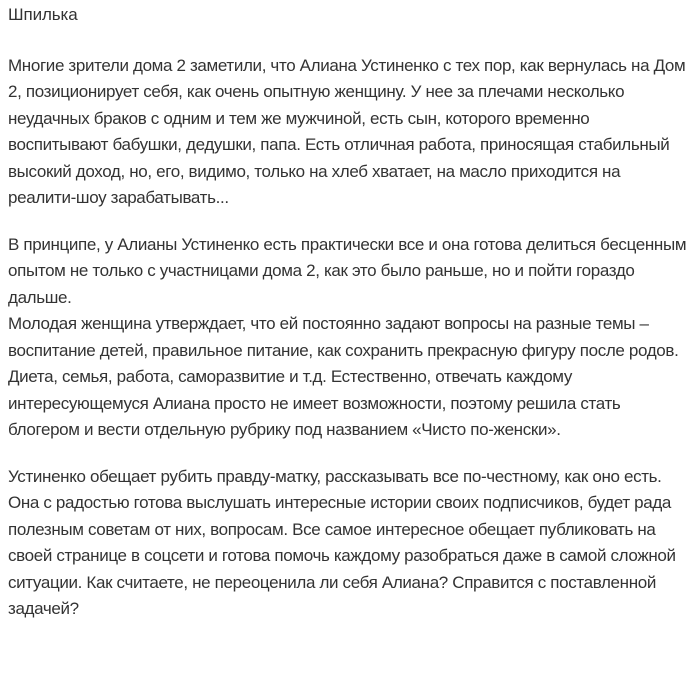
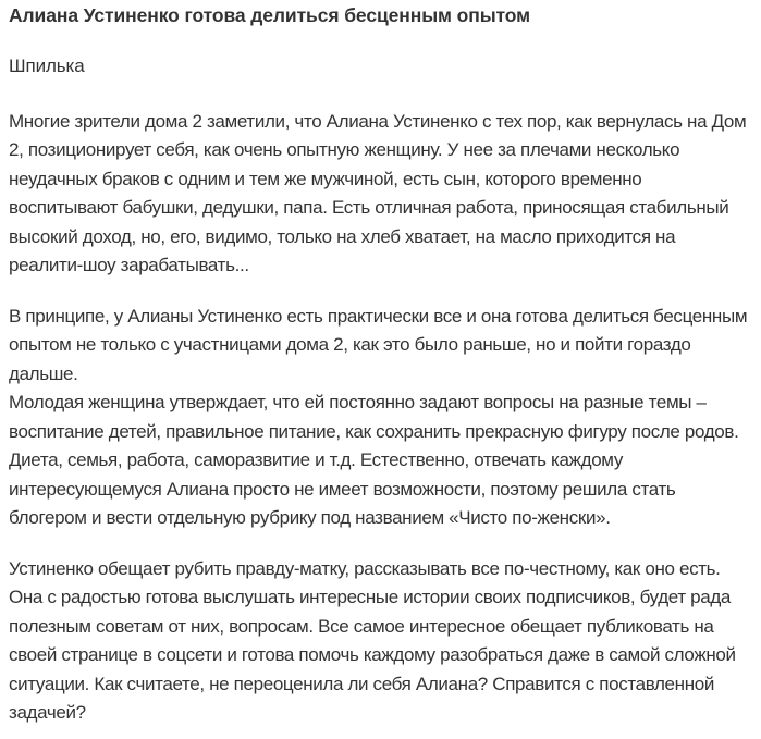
+ Алиана Устиненко готова делиться бесценным опытом
  Шпилька
  Многие зрители дома 2 заметили, что Алиана Устиненко с тех пор, как вернулась на Дом 2, позиционирует себя, как очень опытную женщину. У нее за плечами несколько неудачных браков с одним и тем же мужчиной, есть сын, которого временно воспитывают бабушки, дедушки, папа. Есть отличная работа, приносящая стабильный высокий доход, но, его, видимо, только на хлеб хватает, на масло приходится на реалити-шоу зарабатывать...
  В принципе, у Алианы Устиненко есть практически все и она готова делиться бесценным опытом не только с участницами дома 2, как это было раньше, но и пойти гораздо дальше.
  Молодая женщина утверждает, что ей постоянно задают вопросы на разные темы – воспитание детей, правильное питание, как сохранить прекрасную фигуру после родов. Диета, семья, работа, саморазвитие и т.д. Естественно, отвечать каждому интересующемуся Алиана просто не имеет возможности, поэтому решила стать блогером и вести отдельную рубрику под названием «Чисто по-женски».
  Устиненко обещает рубить правду-матку, рассказывать все по-честному, как оно есть. Она с радостью готова выслушать интересные истории своих подписчиков, будет рада полезным советам от них, вопросам. Все самое интересное обещает публиковать на своей странице в соцсети и готова помочь каждому разобраться даже в самой сложной ситуации. Как считаете, не переоценила ли себя Алиана? Справится с поставленной задачей?
